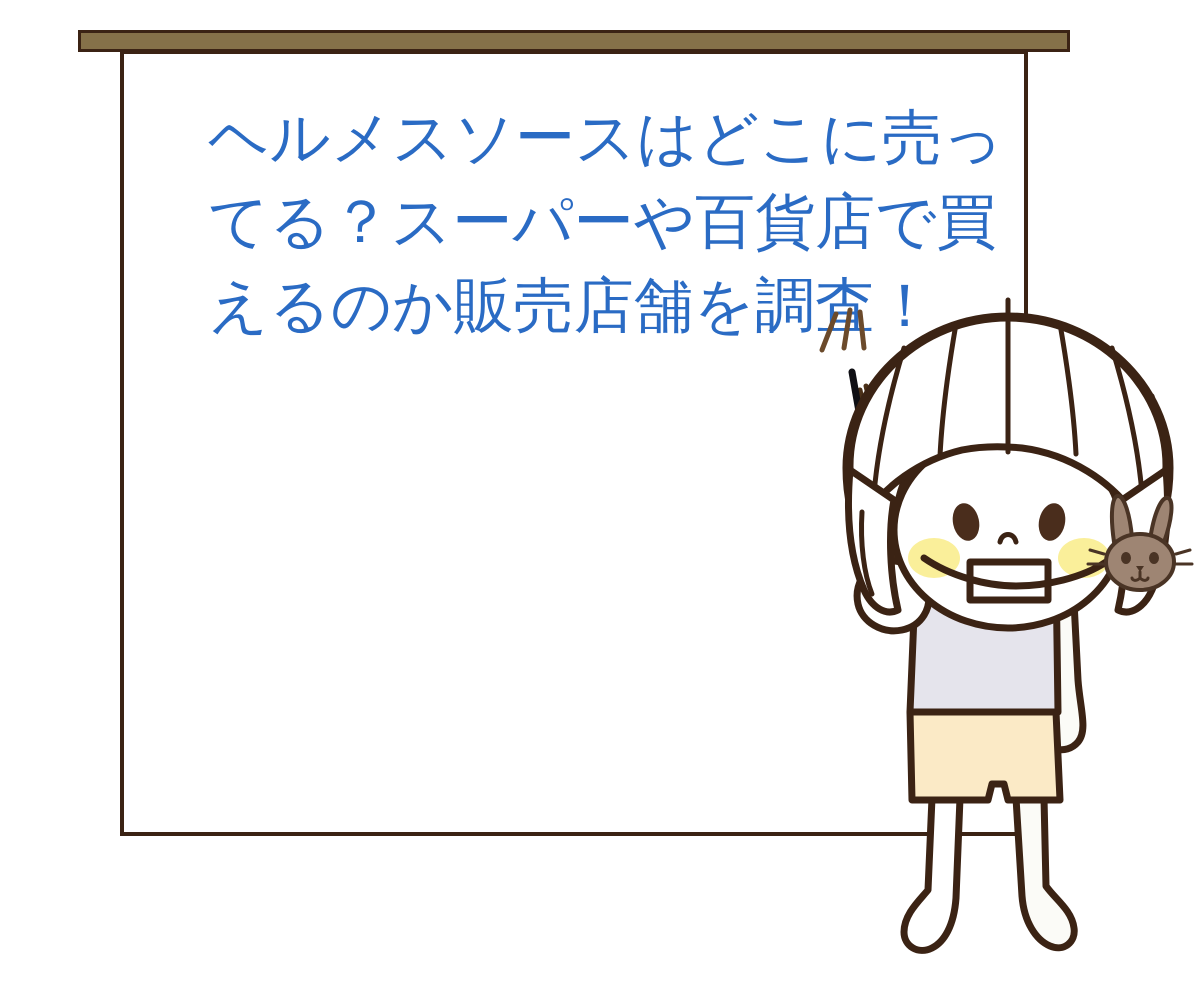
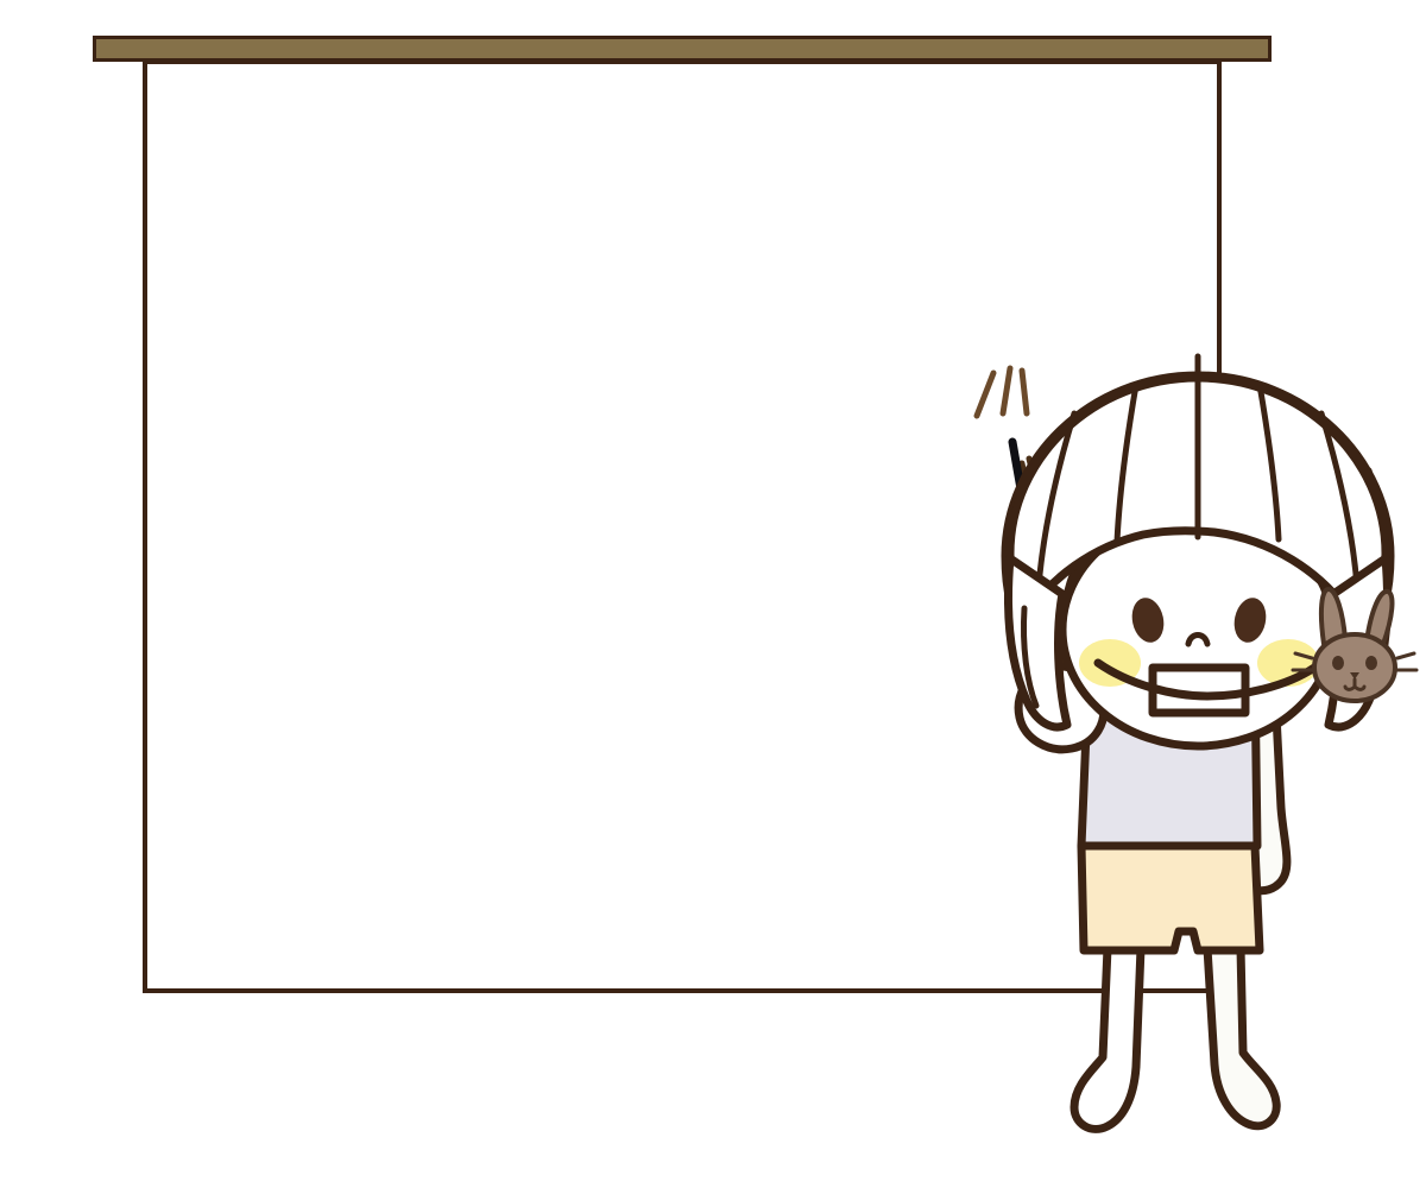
- ヘルメスソースはどこに売ってる？スーパーや百貨店で買えるのか販売店舗を調査！
